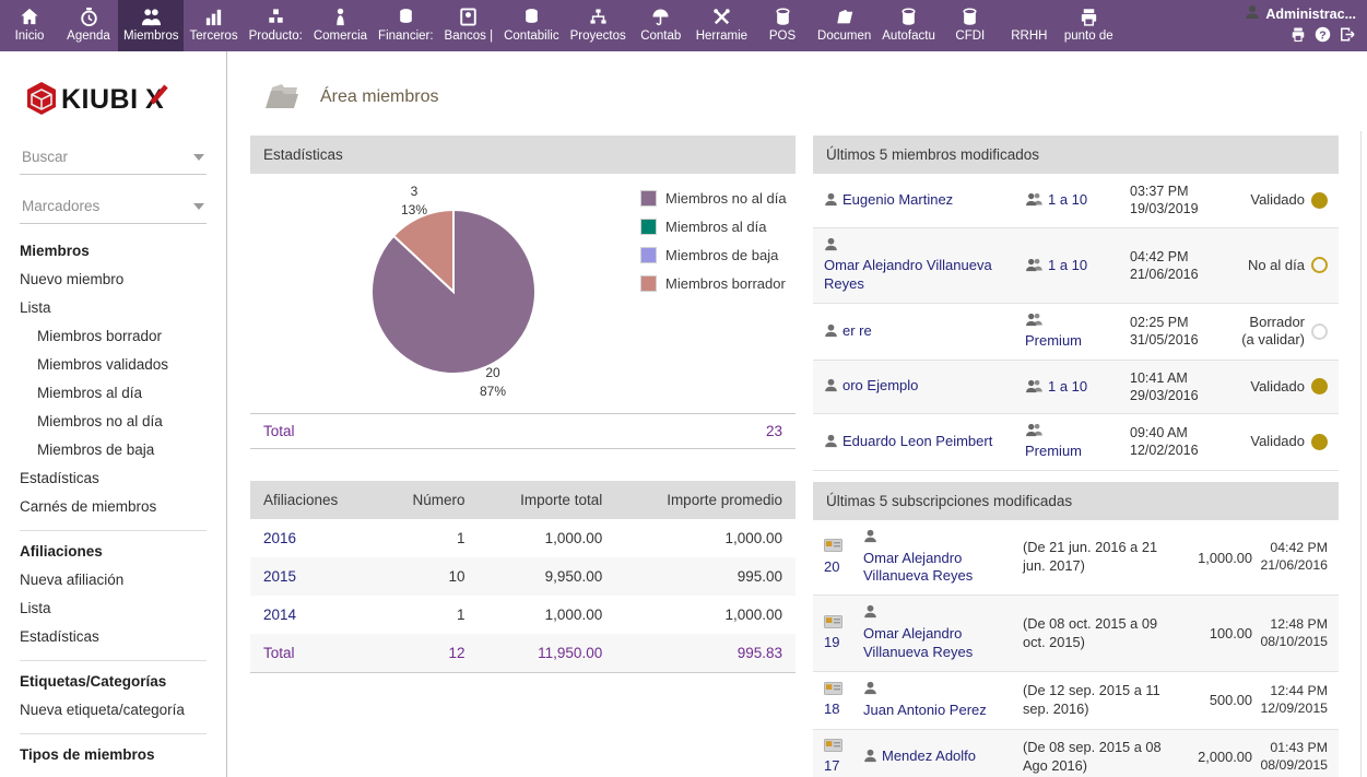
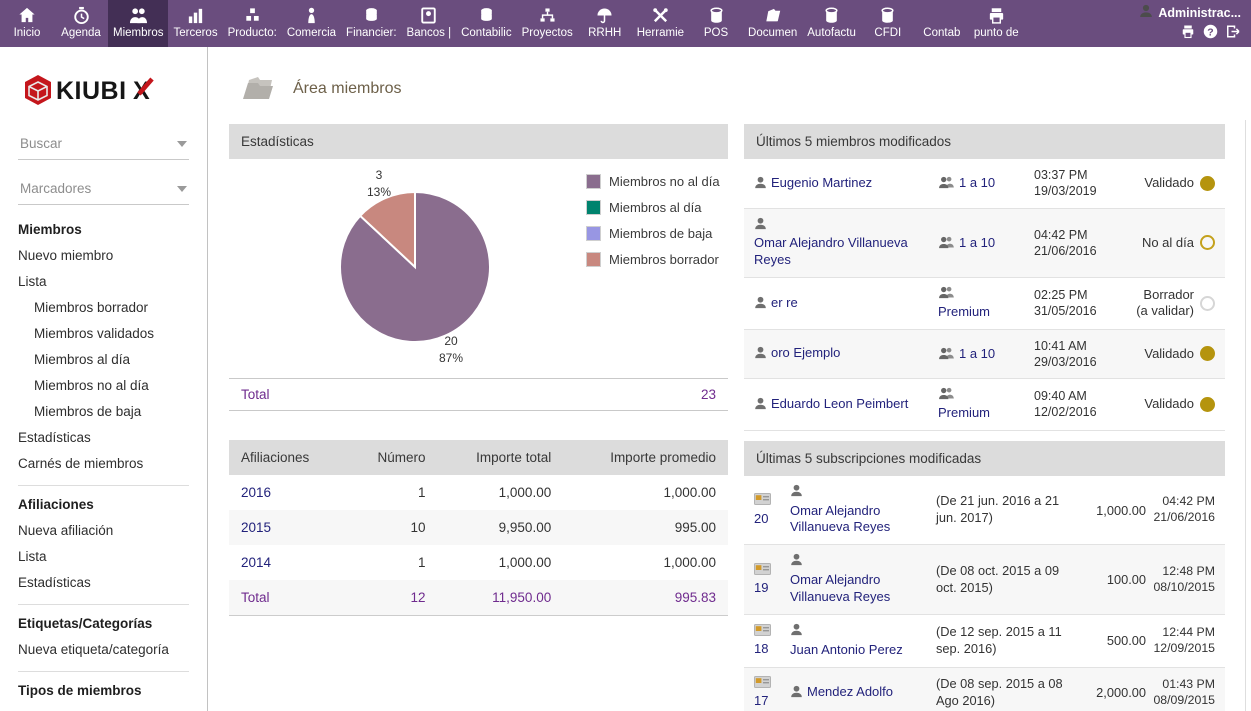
  Inicio
  Agenda
  Miembros
  Terceros
  Producto:
  Comercia
  Financier:
  Bancos |
  Contabilic
  Proyectos
- Contab
+ RRHH
  Herramie
  POS
  Documen
  Autofactu
  CFDI
- RRHH
+ Contab
  punto de
  Administrac...
  ?
  KIUBI
  Buscar
  Marcadores
  Miembros
  Nuevo miembro
  Lista
  Miembros borrador
  Miembros validados
  Miembros al día
  Miembros no al día
  Miembros de baja
  Estadísticas
  Carnés de miembros
  Afiliaciones
  Nueva afiliación
  Lista
  Estadísticas
  Etiquetas/Categorías
  Nueva etiqueta/categoría
  Tipos de miembros
  Área miembros
  Estadísticas
  20
  87%
  3
  13%
  Miembros no al día
  Miembros al día
  Miembros de baja
  Miembros borrador
  Total
  23
  Afiliaciones	Número	Importe total	Importe promedio
  2016	1	1,000.00	1,000.00
  2015	10	9,950.00	995.00
  2014	1	1,000.00	1,000.00
  Total	12	11,950.00	995.83
  Últimos 5 miembros modificados
  Eugenio Martinez
  1 a 10
  03:37 PM
  19/03/2019
  Validado
  Omar Alejandro Villanueva Reyes
  1 a 10
  04:42 PM
  21/06/2016
  No al día
  er re
  Premium
  02:25 PM
  31/05/2016
  Borrador (a validar)
  oro Ejemplo
  1 a 10
  10:41 AM
  29/03/2016
  Validado
  Eduardo Leon Peimbert
  Premium
  09:40 AM
  12/02/2016
  Validado
  Últimas 5 subscripciones modificadas
  20
  Omar Alejandro Villanueva Reyes
  (De 21 jun. 2016 a 21 jun. 2017)
  1,000.00
  04:42 PM
  21/06/2016
  19
  Omar Alejandro Villanueva Reyes
  (De 08 oct. 2015 a 09 oct. 2015)
  100.00
  12:48 PM
  08/10/2015
  18
  Juan Antonio Perez
  (De 12 sep. 2015 a 11 sep. 2016)
  500.00
  12:44 PM
  12/09/2015
  17
  Mendez Adolfo
  (De 08 sep. 2015 a 08 Ago 2016)
  2,000.00
  01:43 PM
  08/09/2015
